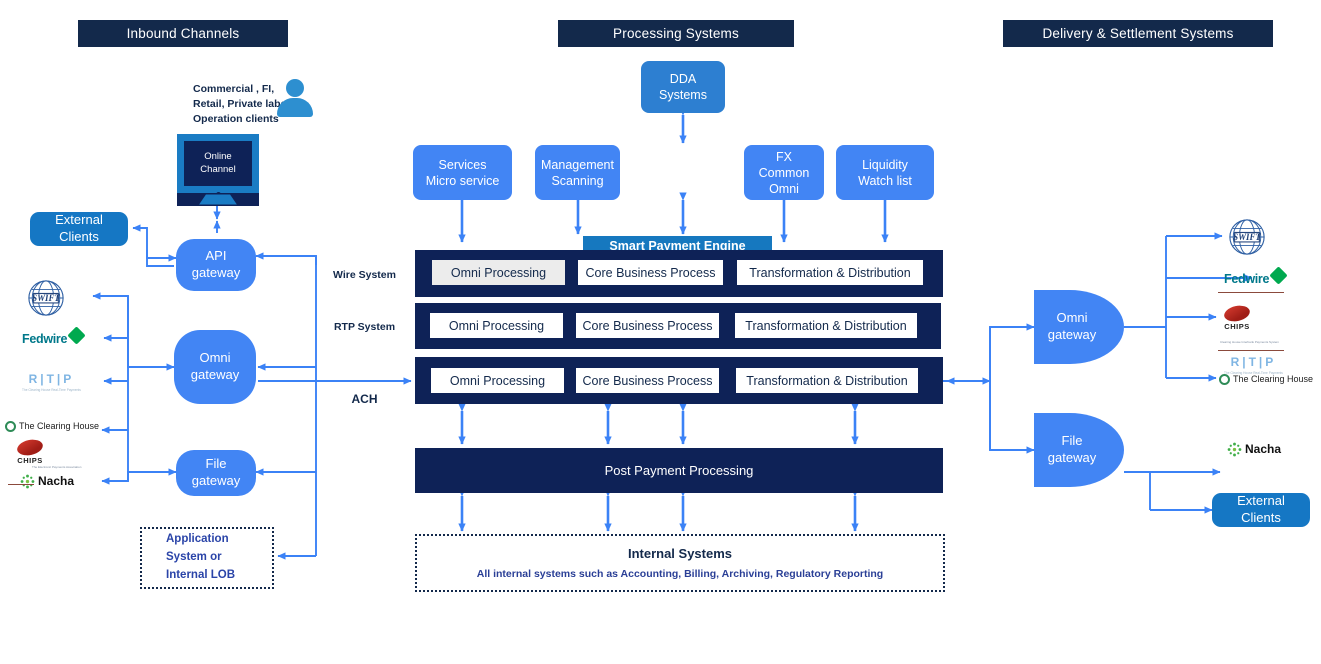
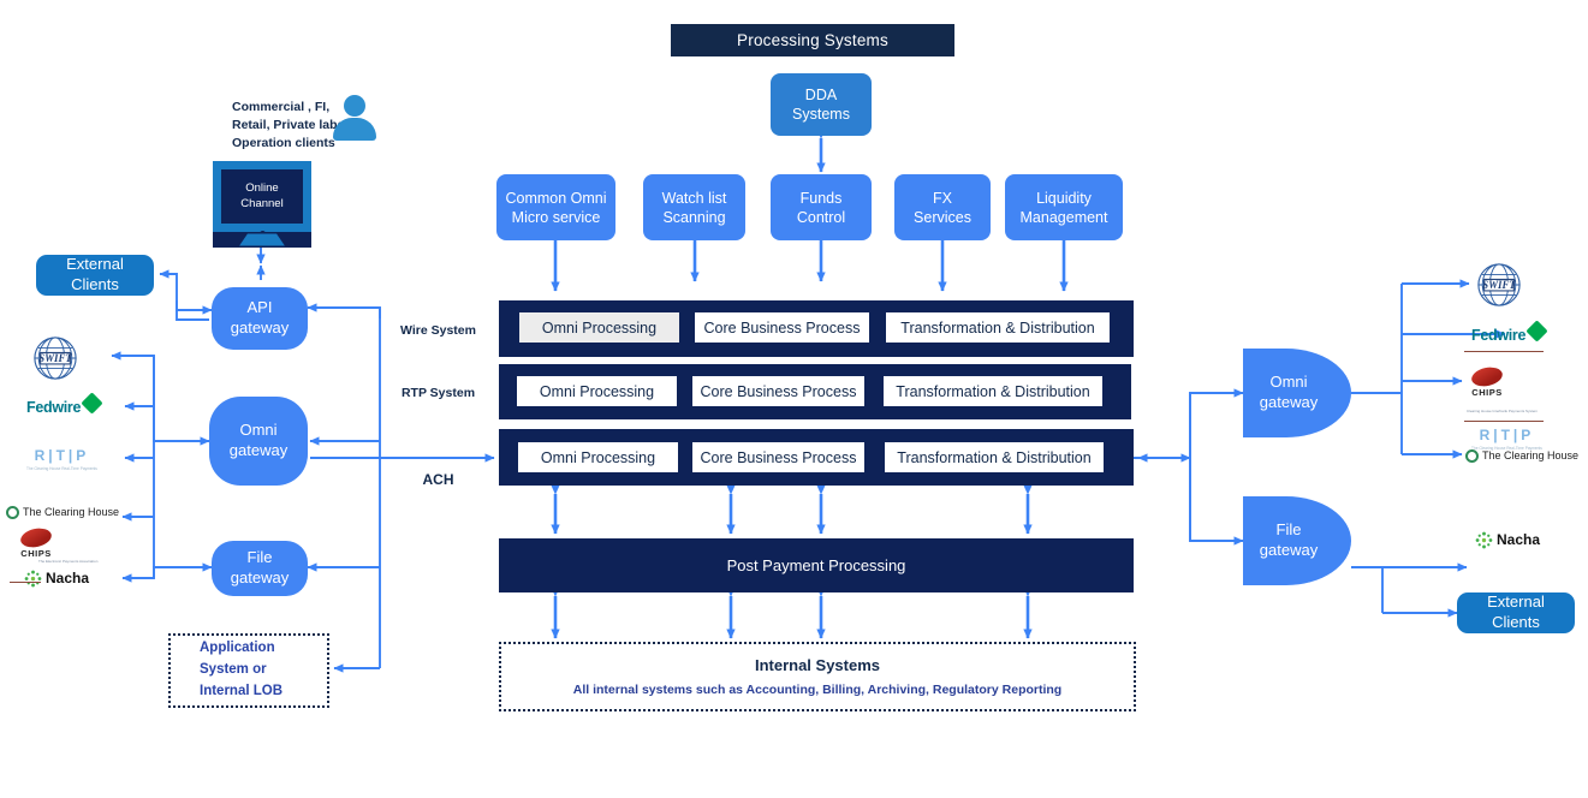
- Inbound Channels
  Processing Systems
- Delivery & Settlement Systems
  Commercial , FI,
  Retail, Private lab
  Operation clients
  Online
  Channel
  External
  Clients
  API
  gateway
  Omni
  gateway
  File
  gateway
  Application
  System or
  Internal LOB
  SWIFT
  Fedwire
  R|T|P
  The Clearing House
  CHIPS
  Nacha
  DDA
  Systems
- Services
+ Common Omni
  Micro service
- Management
+ Watch list
  Scanning
+ Funds
+ Control
  FX
- Common Omni
+ Services
  Liquidity
- Watch list
+ Management
- Smart Payment Engine
  Wire System
  RTP System
  ACH
  Omni Processing
  Core Business Process
  Transformation & Distribution
  Omni Processing
  Core Business Process
  Transformation & Distribution
  Omni Processing
  Core Business Process
  Transformation & Distribution
  Post Payment Processing
  Internal Systems
  All internal systems such as Accounting, Billing, Archiving, Regulatory Reporting
  Omni
  gateway
  File
  gateway
  External
  Clients
  SWIFT
  Fedwire
  CHIPS
  R|T|P
  The Clearing House
  Nacha
